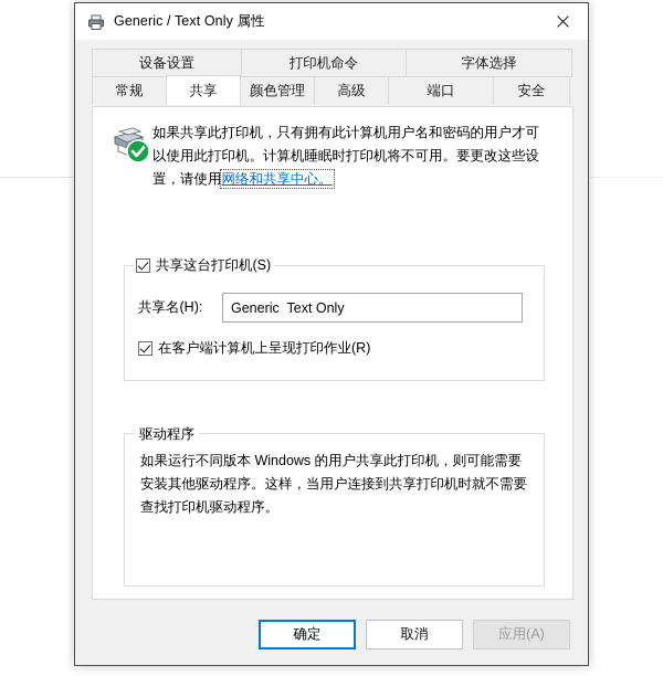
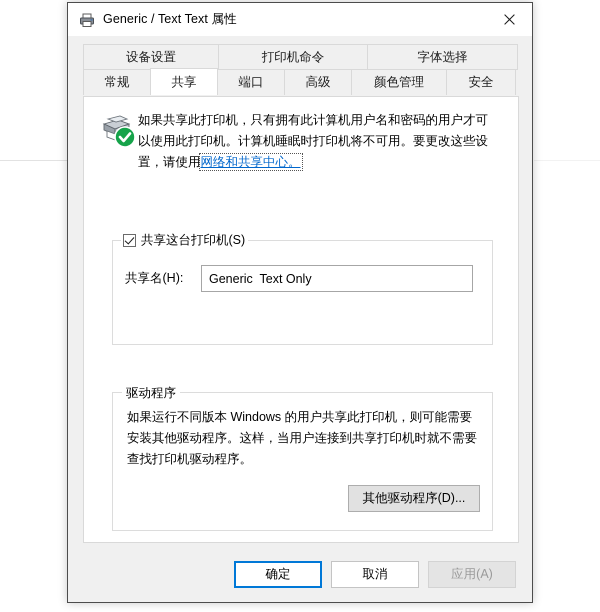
- Generic / Text Only 属性
+ Generic / Text Text 属性
  设备设置
  打印机命令
  字体选择
  常规
  共享
- 颜色管理
+ 端口
  高级
- 端口
+ 颜色管理
  安全
  如果共享此打印机，只有拥有此计算机用户名和密码的用户才可以使用此打印机。计算机睡眠时打印机将不可用。要更改这些设置，请使用网络和共享中心。
  共享这台打印机(S)
  共享名(H):
  Generic Text Only
- 在客户端计算机上呈现打印作业(R)
  驱动程序
  如果运行不同版本 Windows 的用户共享此打印机，则可能需要安装其他驱动程序。这样，当用户连接到共享打印机时就不需要查找打印机驱动程序。
+ 其他驱动程序(D)...
  确定
  取消
  应用(A)
